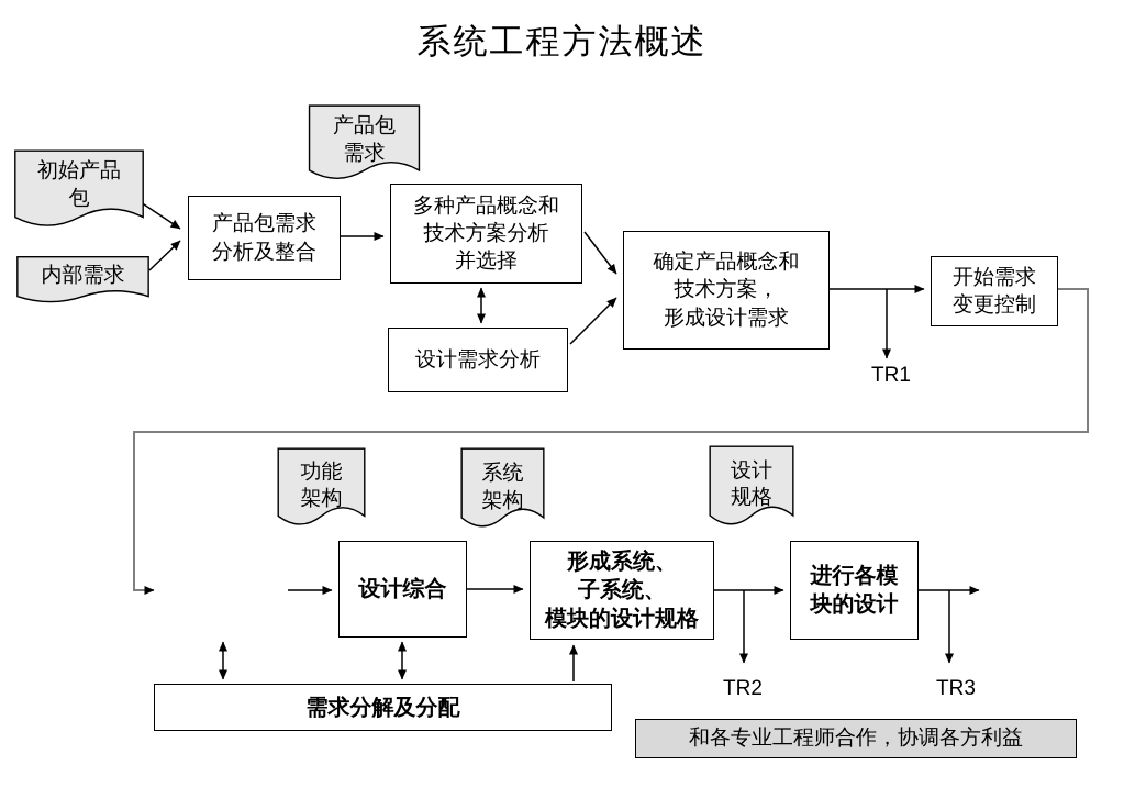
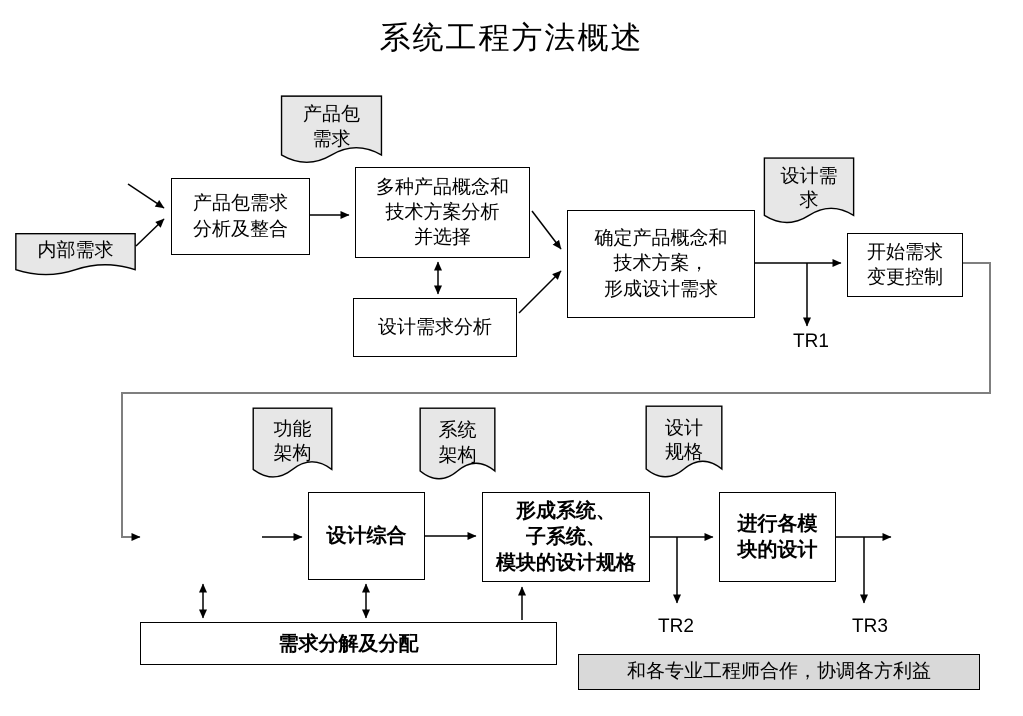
  系统工程方法概述
- 初始产品
- 包
  内部需求
  产品包
  需求
+ 设计需
+ 求
  功能
  架构
  系统
  架构
  设计
  规格
  产品包需求
  分析及整合
  多种产品概念和
  技术方案分析
  并选择
  设计需求分析
  确定产品概念和
  技术方案，
  形成设计需求
  开始需求
  变更控制
  设计综合
  形成系统、
  子系统、
  模块的设计规格
  进行各模
  块的设计
  需求分解及分配
  TR1
  TR2
  TR3
  和各专业工程师合作，协调各方利益
